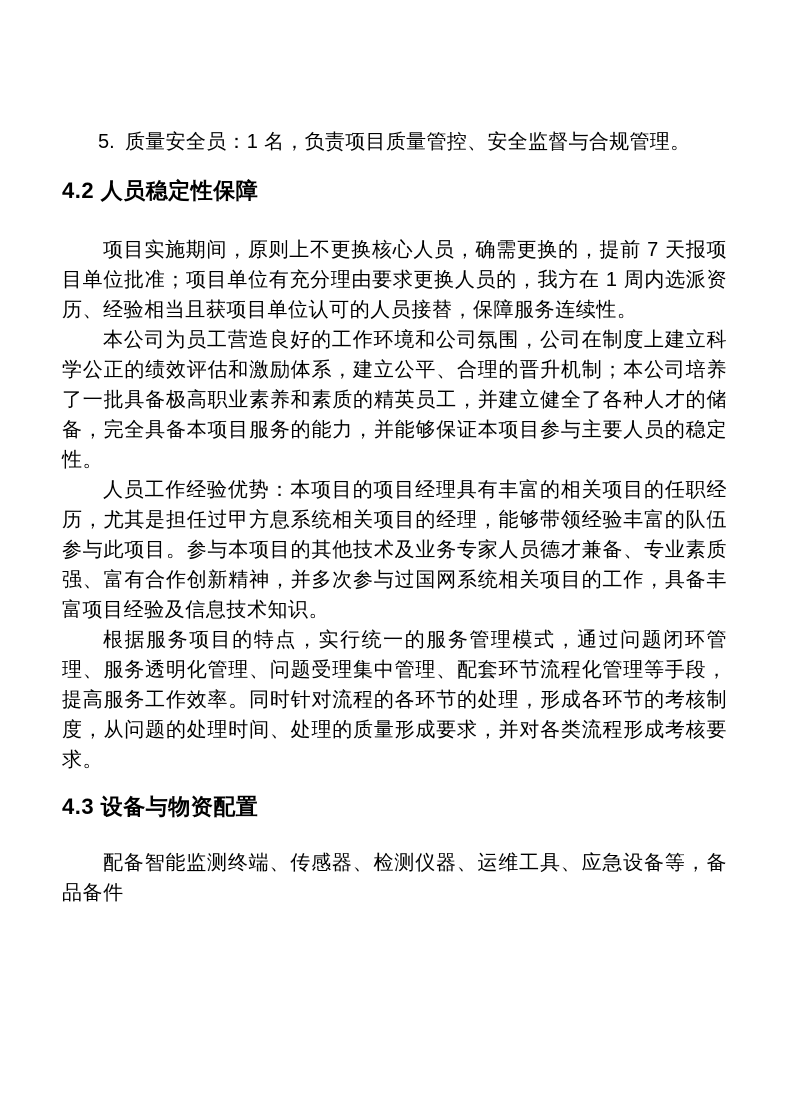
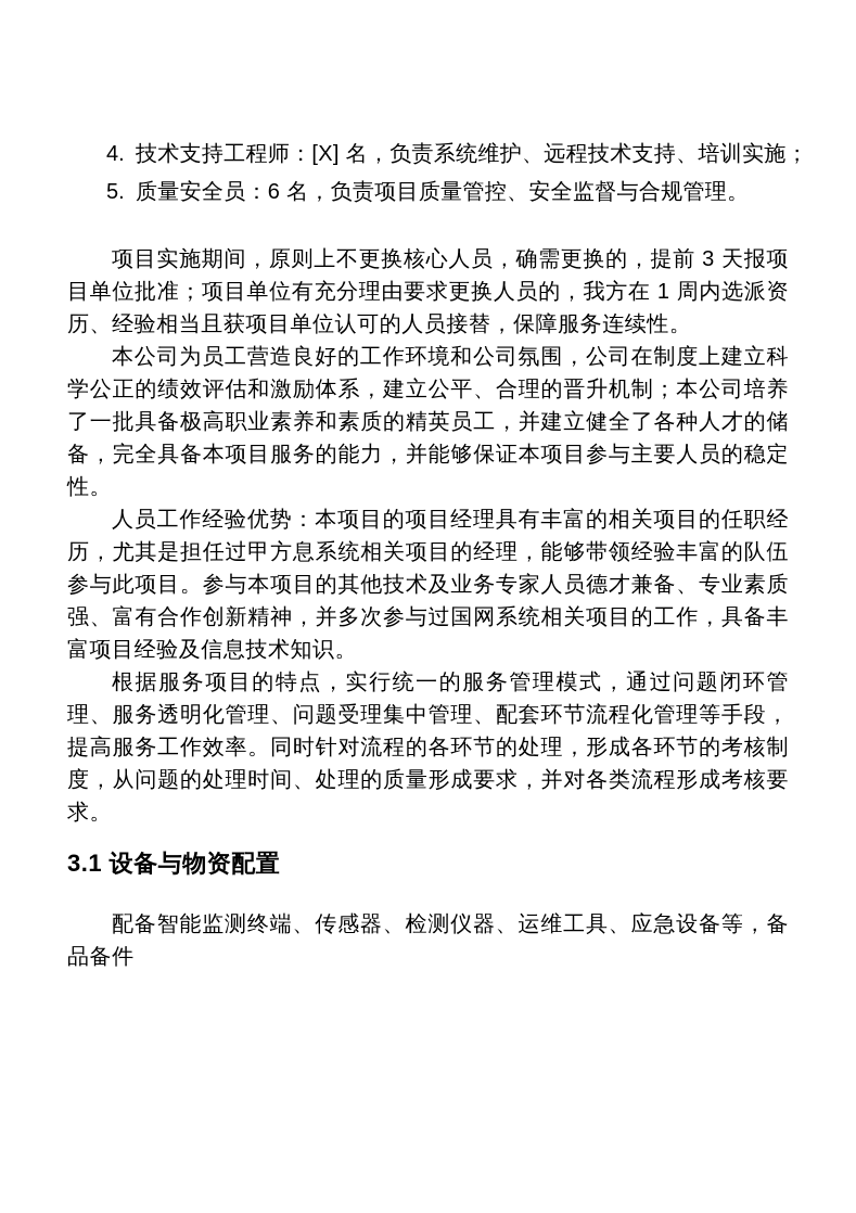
+ 4.
+ 技术支持工程师：[X] 名，负责系统维护、远程技术支持、培训实施；
  5.
- 质量安全员：1 名，负责项目质量管控、安全监督与合规管理。
+ 质量安全员：6 名，负责项目质量管控、安全监督与合规管理。
- 4.2 人员稳定性保障
- 项目实施期间，原则上不更换核心人员，确需更换的，提前 7 天报项目单位批准；项目单位有充分理由要求更换人员的，我方在 1 周内选派资历、经验相当且获项目单位认可的人员接替，保障服务连续性。
+ 项目实施期间，原则上不更换核心人员，确需更换的，提前 3 天报项目单位批准；项目单位有充分理由要求更换人员的，我方在 1 周内选派资历、经验相当且获项目单位认可的人员接替，保障服务连续性。
  本公司为员工营造良好的工作环境和公司氛围，公司在制度上建立科学公正的绩效评估和激励体系，建立公平、合理的晋升机制；本公司培养了一批具备极高职业素养和素质的精英员工，并建立健全了各种人才的储备，完全具备本项目服务的能力，并能够保证本项目参与主要人员的稳定性。
  人员工作经验优势：本项目的项目经理具有丰富的相关项目的任职经历，尤其是担任过甲方息系统相关项目的经理，能够带领经验丰富的队伍参与此项目。参与本项目的其他技术及业务专家人员德才兼备、专业素质强、富有合作创新精神，并多次参与过国网系统相关项目的工作，具备丰富项目经验及信息技术知识。
  根据服务项目的特点，实行统一的服务管理模式，通过问题闭环管理、服务透明化管理、问题受理集中管理、配套环节流程化管理等手段，提高服务工作效率。同时针对流程的各环节的处理，形成各环节的考核制度，从问题的处理时间、处理的质量形成要求，并对各类流程形成考核要求。
- 4.3 设备与物资配置
+ 3.1 设备与物资配置
  配备智能监测终端、传感器、检测仪器、运维工具、应急设备等，备品备件
